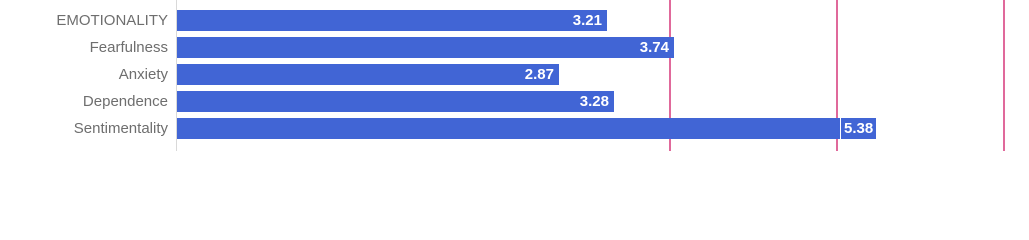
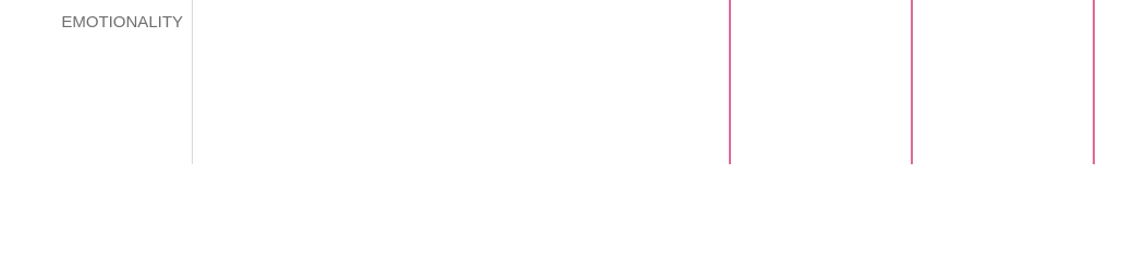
  EMOTIONALITY
- 3.21
- Fearfulness
- 3.74
- Anxiety
- 2.87
- Dependence
- 3.28
- Sentimentality
- 5.38
